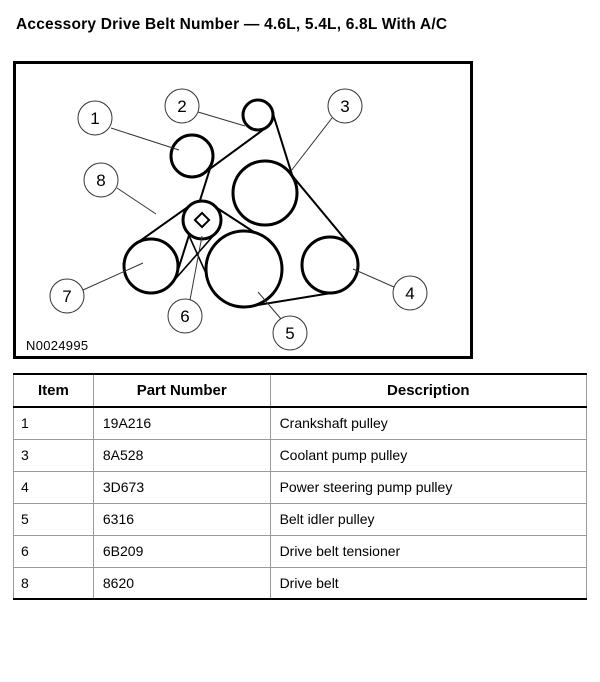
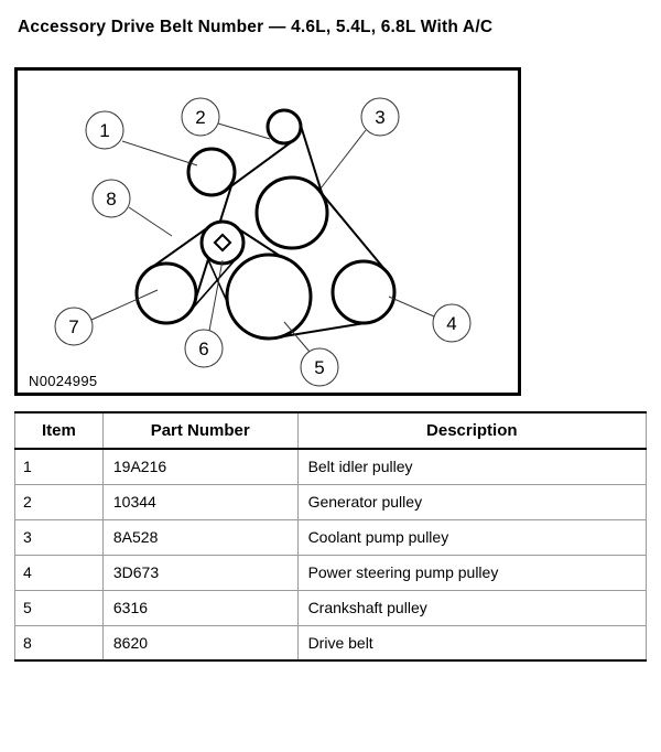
  Accessory Drive Belt Number — 4.6L, 5.4L, 6.8L With A/C
  1
  2
  3
  4
  5
  6
  7
  8
  N0024995
  Item	Part Number	Description
- 1	19A216	Crankshaft pulley
+ 1	19A216	Belt idler pulley
+ 2	10344	Generator pulley
  3	8A528	Coolant pump pulley
  4	3D673	Power steering pump pulley
- 5	6316	Belt idler pulley
+ 5	6316	Crankshaft pulley
- 6	6B209	Drive belt tensioner
  8	8620	Drive belt
